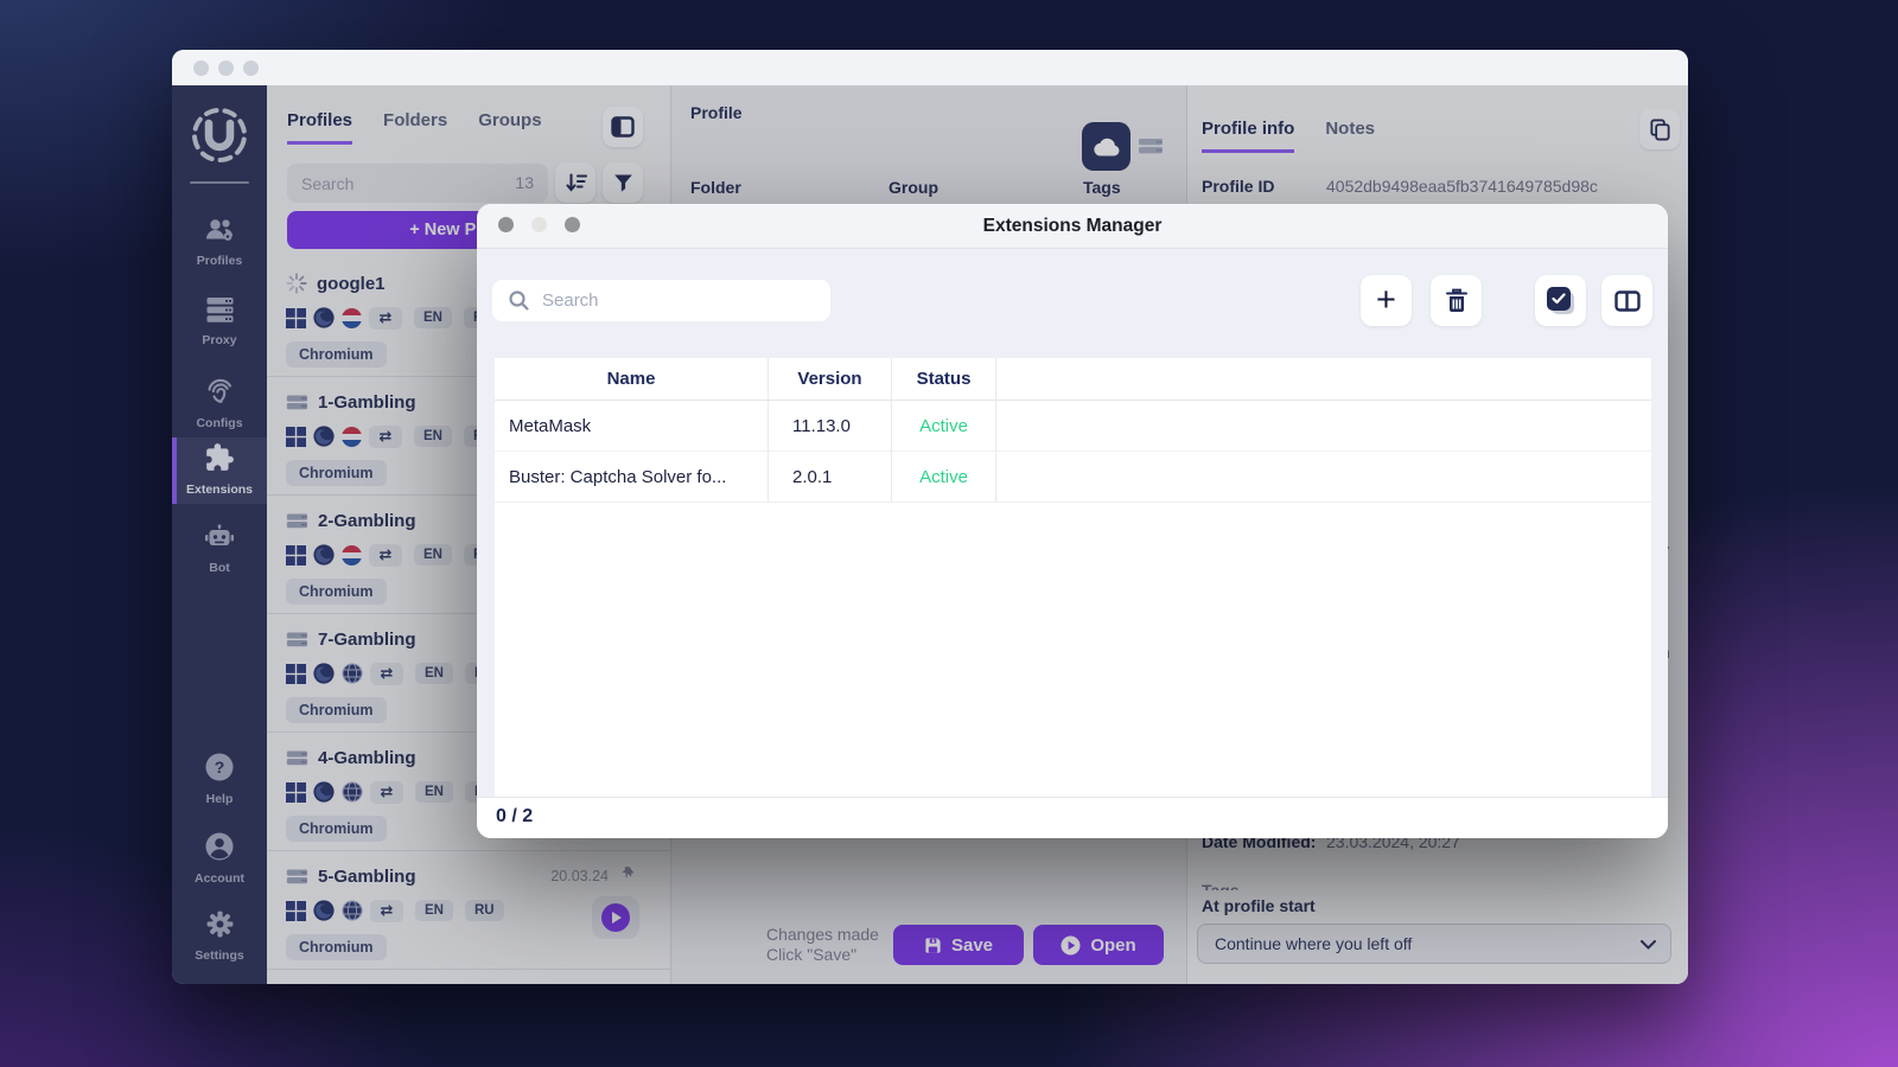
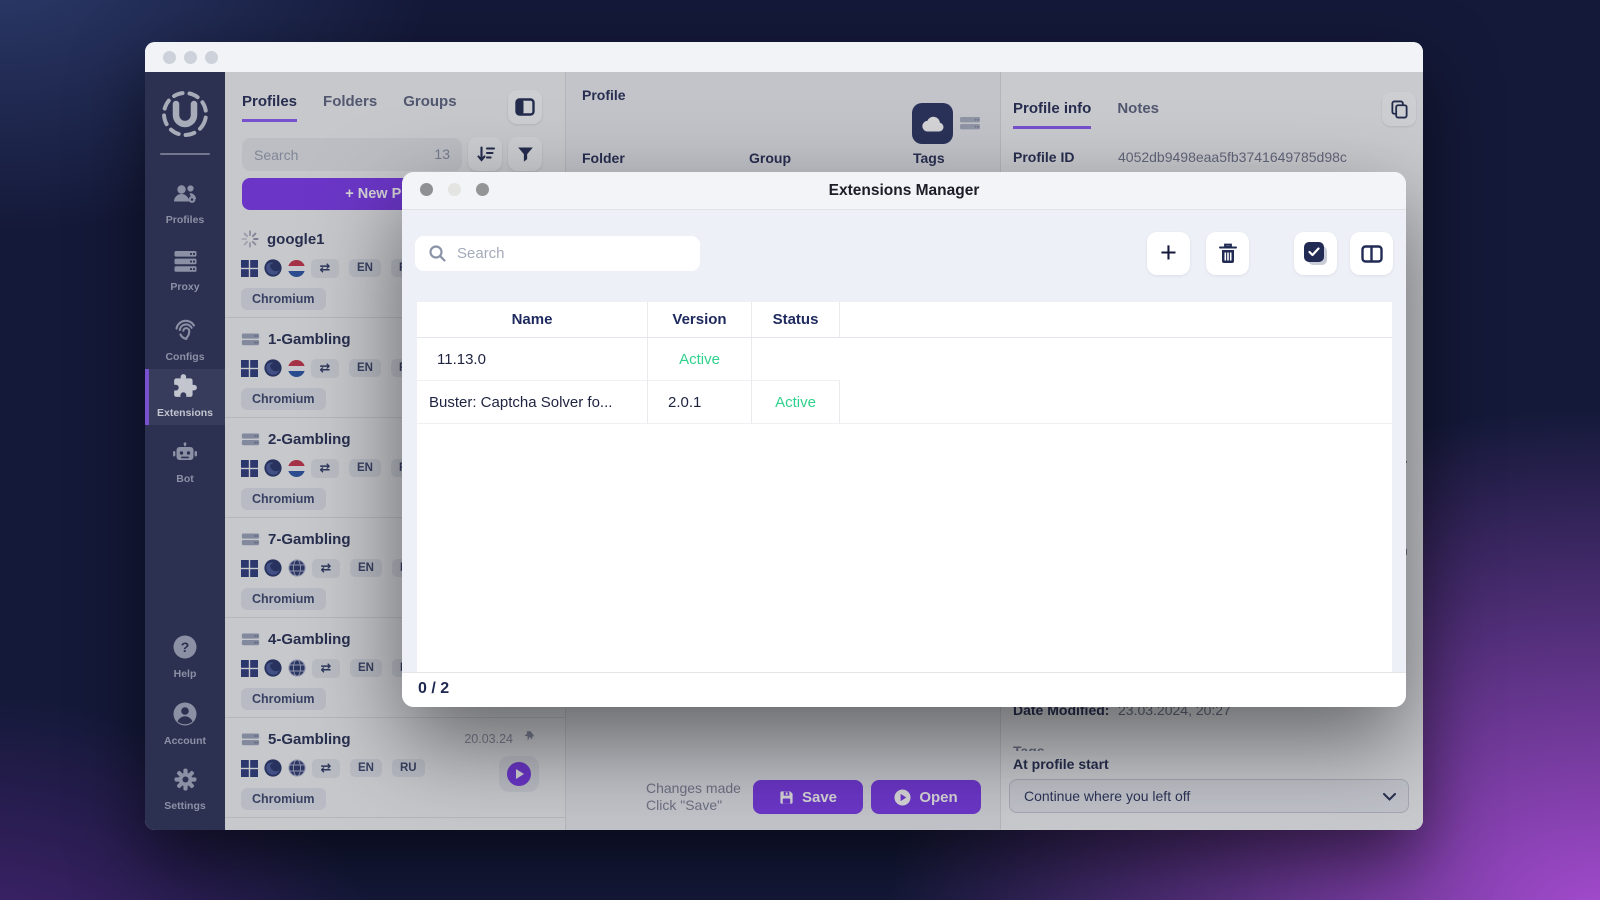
  Profiles
  Proxy
  Configs
  Extensions
  Bot
  ?
  Help
  Account
  Settings
  Profiles
  Folders
  Groups
  Search
  13
  google1
  ⇄
  EN
  Chromium
  1-Gambling
  ⇄
  EN
  Chromium
  2-Gambling
  ⇄
  EN
  Chromium
  7-Gambling
  ⇄
  EN
  Chromium
  4-Gambling
  ⇄
  EN
  Chromium
  5-Gambling
  20.03.24
  ⇄
  EN
  RU
  Chromium
  Profile
  Folder
  Group
  Tags
  Changes made
  Click "Save"
  Save
  Open
  Profile info
  Notes
  Profile ID
  4052db9498eaa5fb3741649785d98c
  Date Modified:
  23.03.2024, 20:27
  At profile start
  Continue where you left off
  Extensions Manager
  Search
  +
  Name
  Version
  Status
- MetaMask
  11.13.0
  Active
  Buster: Captcha Solver fo...
  2.0.1
  Active
  0 / 2
